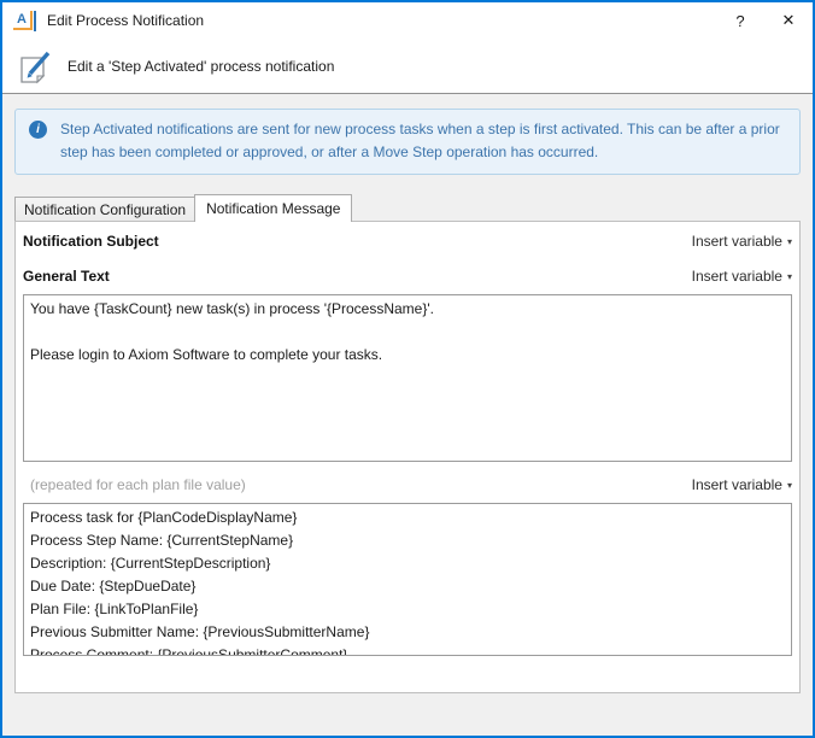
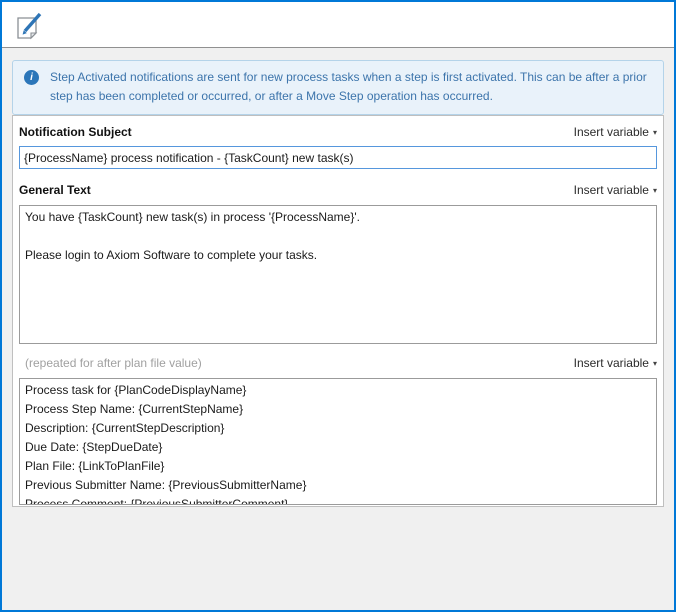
- A
- Edit Process Notification
- ?
- ✕
- Edit a 'Step Activated' process notification
  i
- Step Activated notifications are sent for new process tasks when a step is first activated. This can be after a prior step has been completed or approved, or after a Move Step operation has occurred.
+ Step Activated notifications are sent for new process tasks when a step is first activated. This can be after a prior step has been completed or occurred, or after a Move Step operation has occurred.
- Notification Configuration
- Notification Message
  Notification Subject
  Insert variable
  ▾
+ {ProcessName} process notification - {TaskCount} new task(s)
  General Text
  Insert variable
  ▾
  You have {TaskCount} new task(s) in process '{ProcessName}'.
  Please login to Axiom Software to complete your tasks.
- (repeated for each plan file value)
+ (repeated for after plan file value)
  Insert variable
  ▾
  Process task for {PlanCodeDisplayName}
  Process Step Name: {CurrentStepName}
  Description: {CurrentStepDescription}
  Due Date: {StepDueDate}
  Plan File: {LinkToPlanFile}
  Previous Submitter Name: {PreviousSubmitterName}
